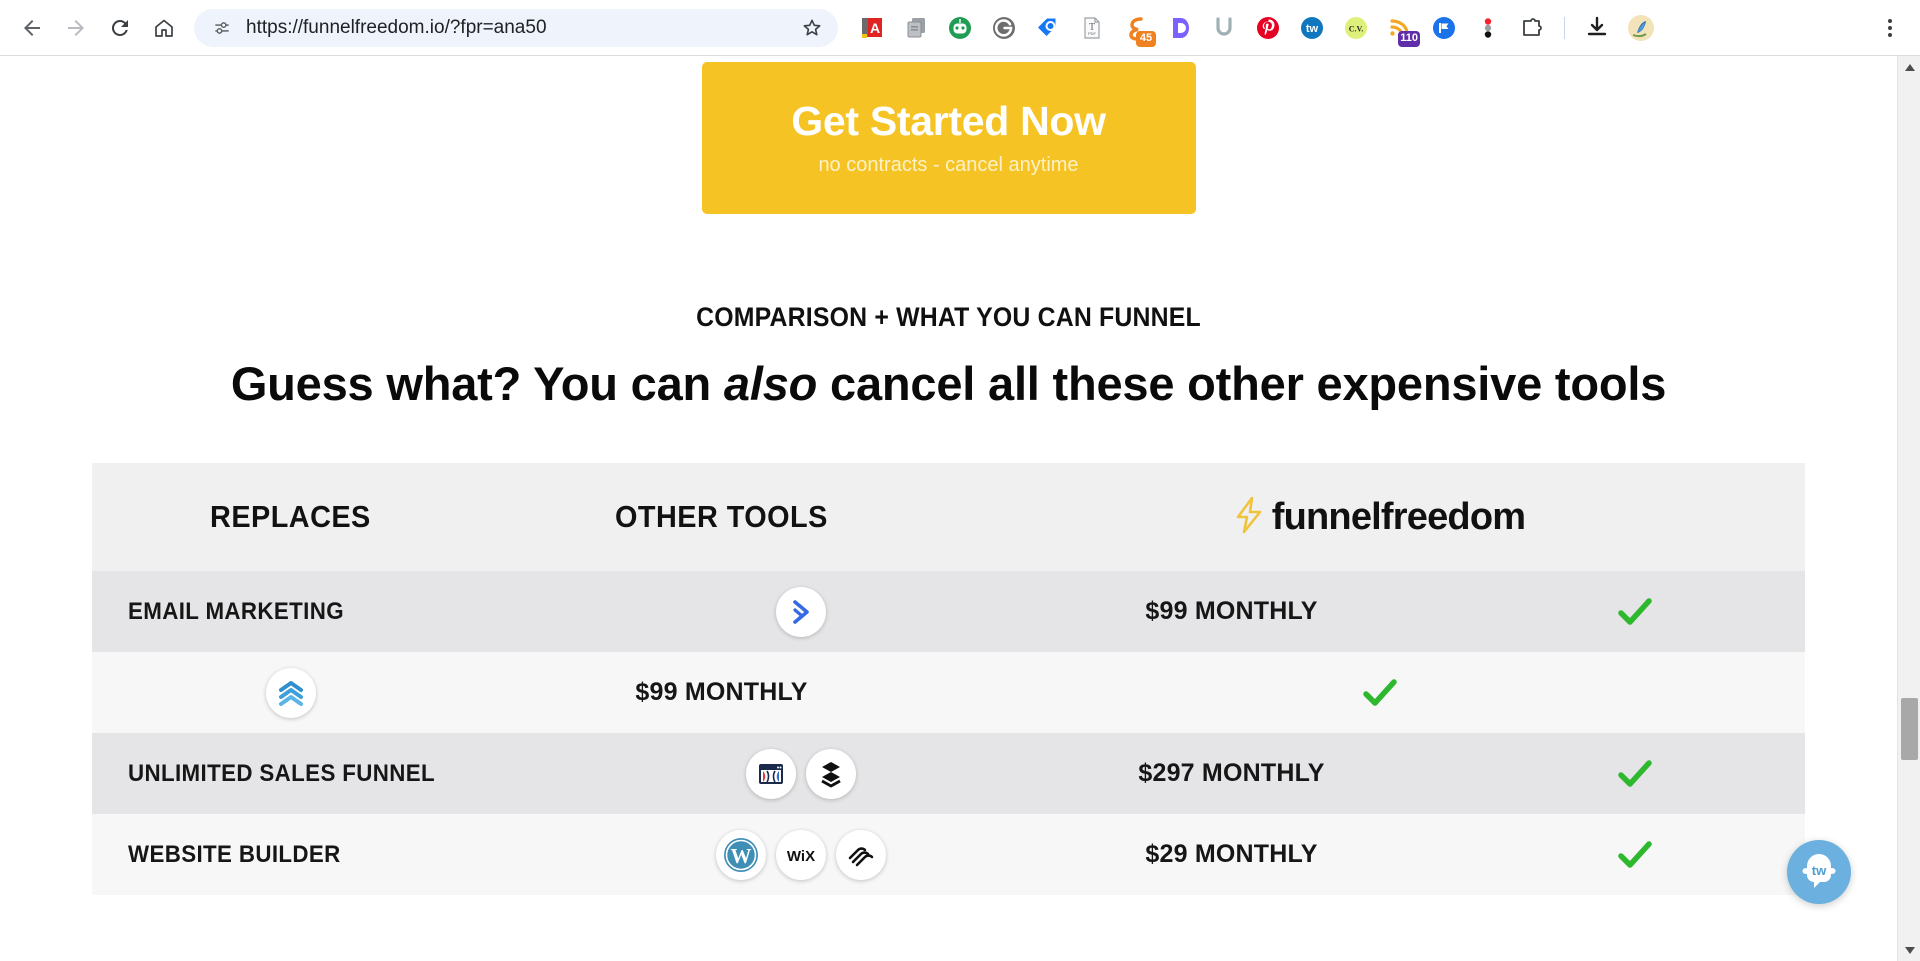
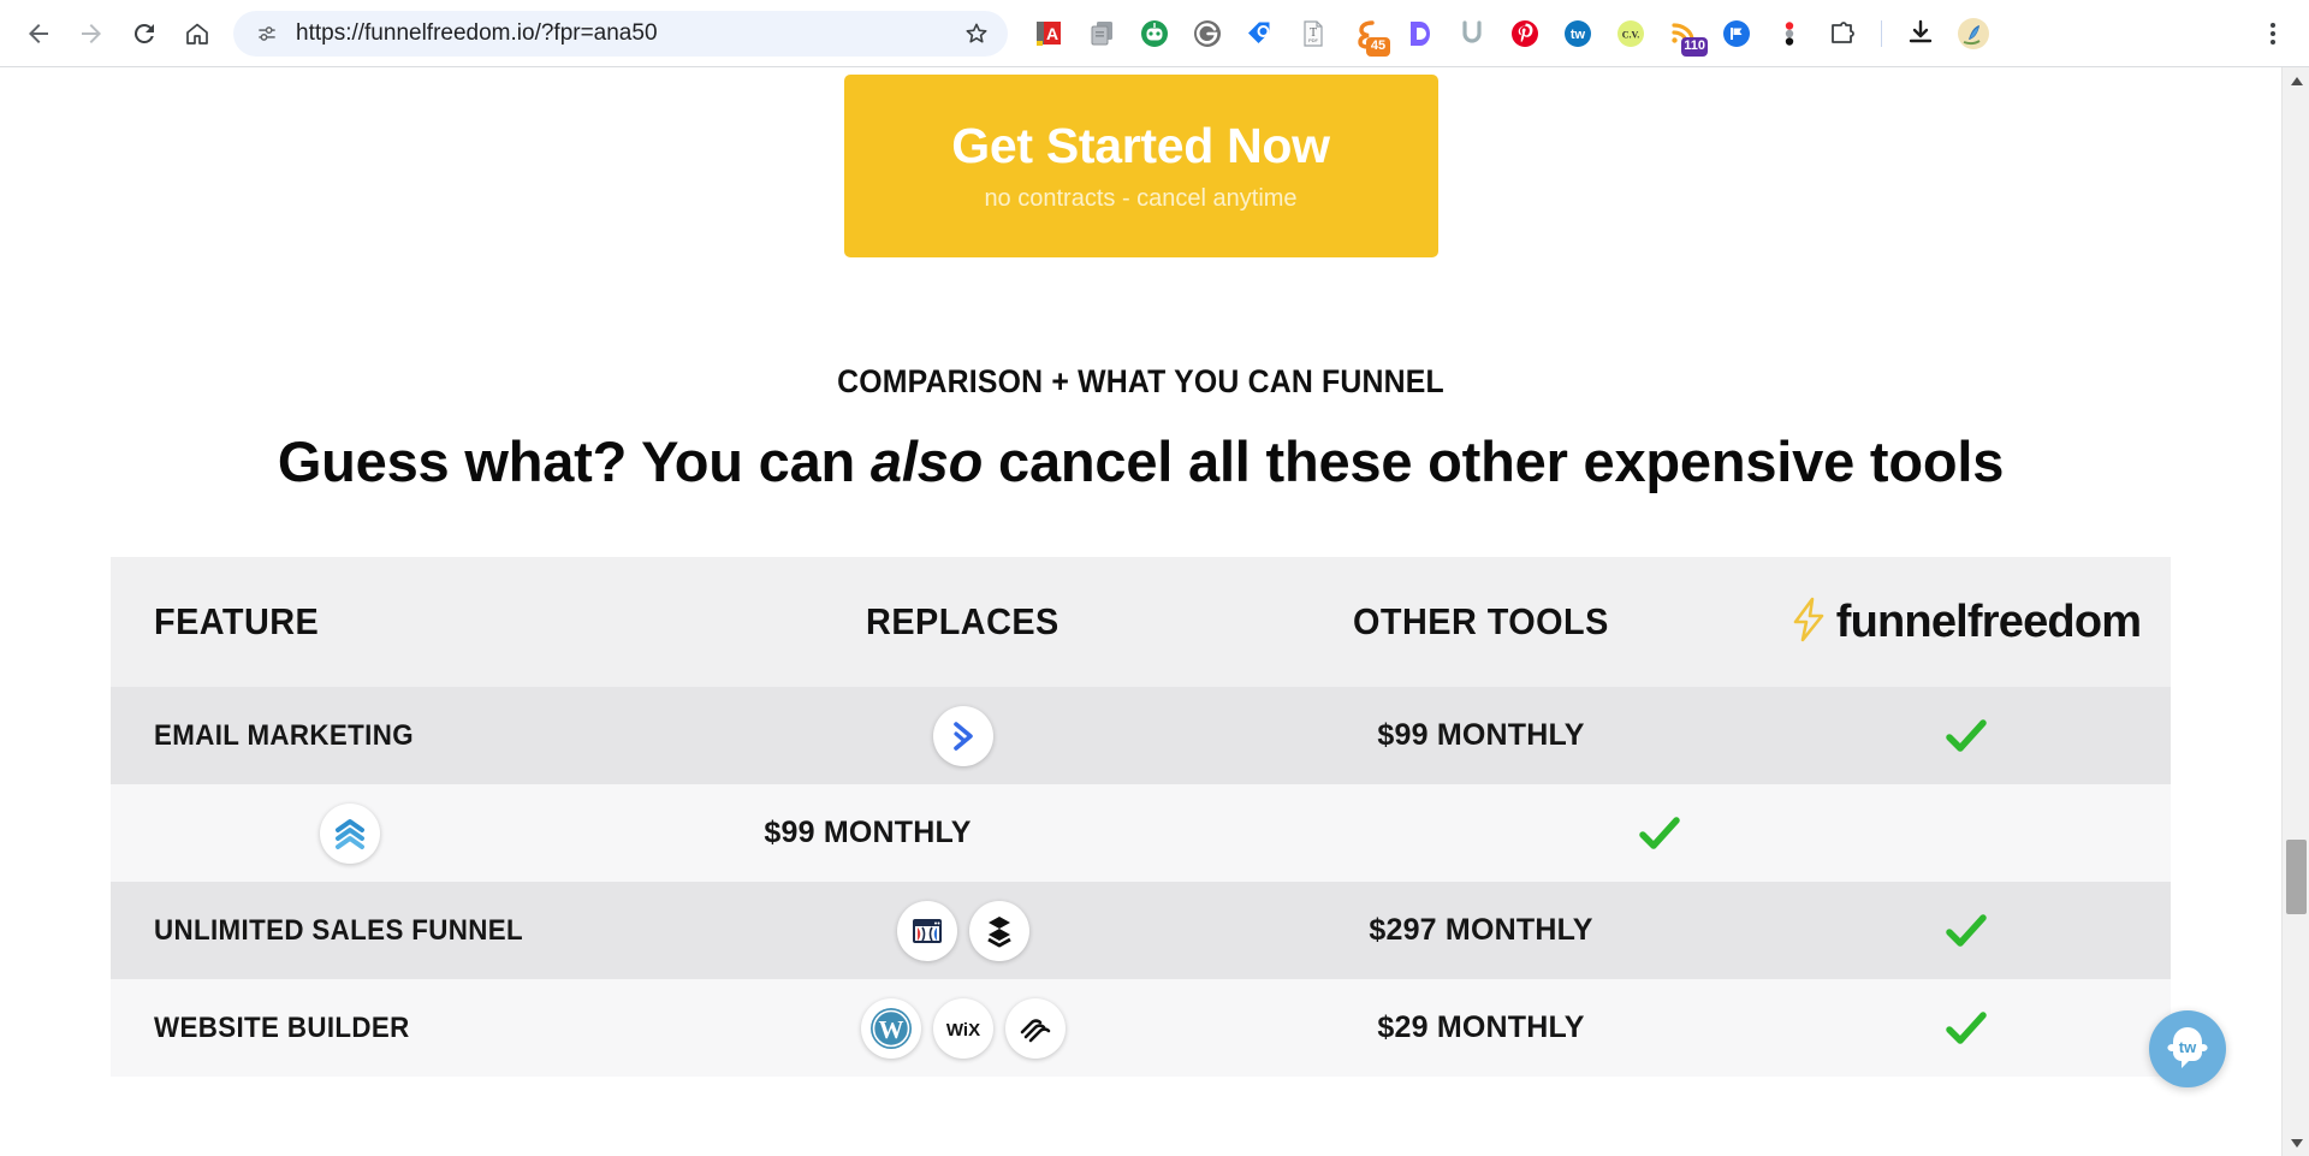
  https://funnelfreedom.io/?fpr=ana50
  A
  T
  45
  tw
  C.V.
  110
  Get Started Now
  no contracts - cancel anytime
  COMPARISON + WHAT YOU CAN FUNNEL
  Guess what? You can also cancel all these other expensive tools
+ FEATURE
  REPLACES
  OTHER TOOLS
  funnelfreedom
  EMAIL MARKETING
  $99 MONTHLY
  $99 MONTHLY
  UNLIMITED SALES FUNNEL
  $297 MONTHLY
  WEBSITE BUILDER
  W
  WiX
  $29 MONTHLY
  tw
